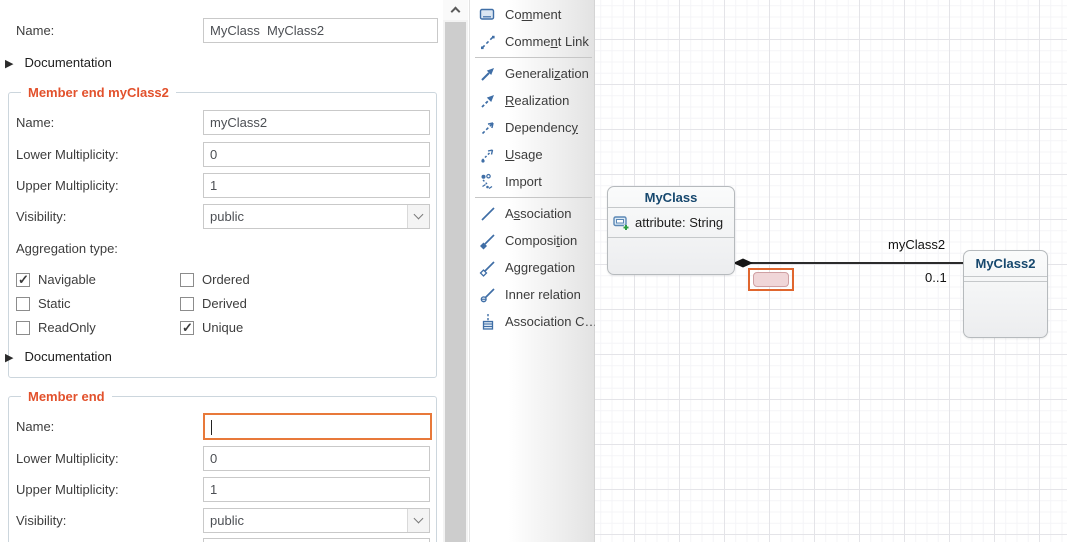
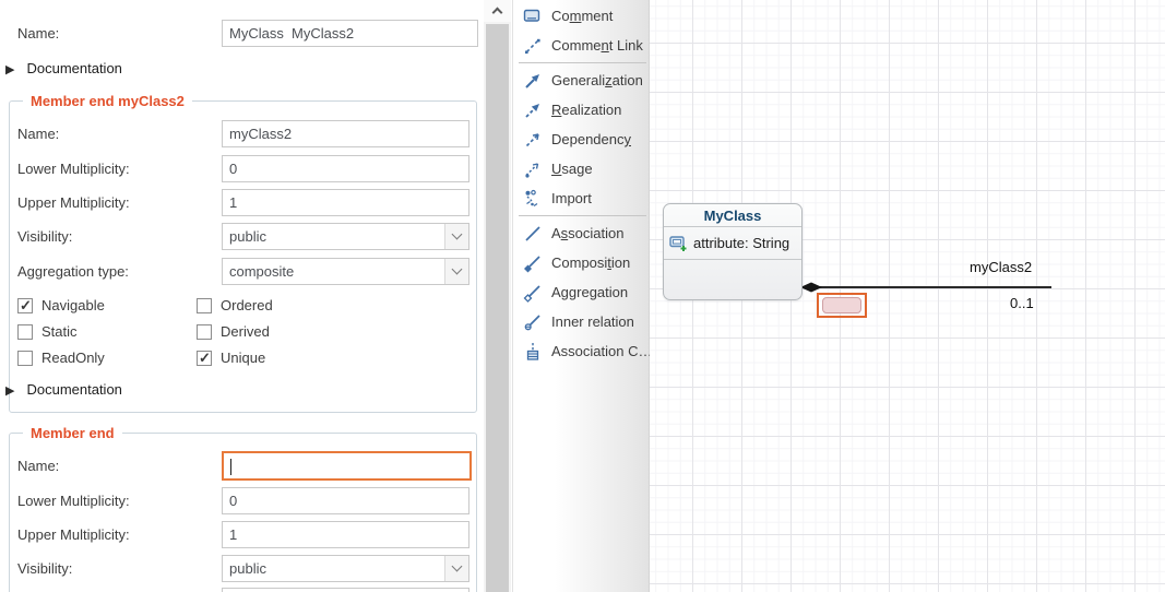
  Name:
  MyClass MyClass2
  Documentation
  Member end myClass2
  Name:
  myClass2
  Lower Multiplicity:
  0
  Upper Multiplicity:
  1
  Visibility:
  public
  Aggregation type:
+ composite
  Navigable
  Ordered
  Static
  Derived
  ReadOnly
  Unique
  Documentation
  Member end
  Name:
  Lower Multiplicity:
  0
  Upper Multiplicity:
  1
  Visibility:
  public
  Comment
  Comment Link
  Generalization
  Realization
  Dependency
  Usage
  Import
  Association
  Composition
  Aggregation
  Inner relation
  Association C…
  MyClass
  attribute: String
- MyClass2
  myClass2
  0..1
